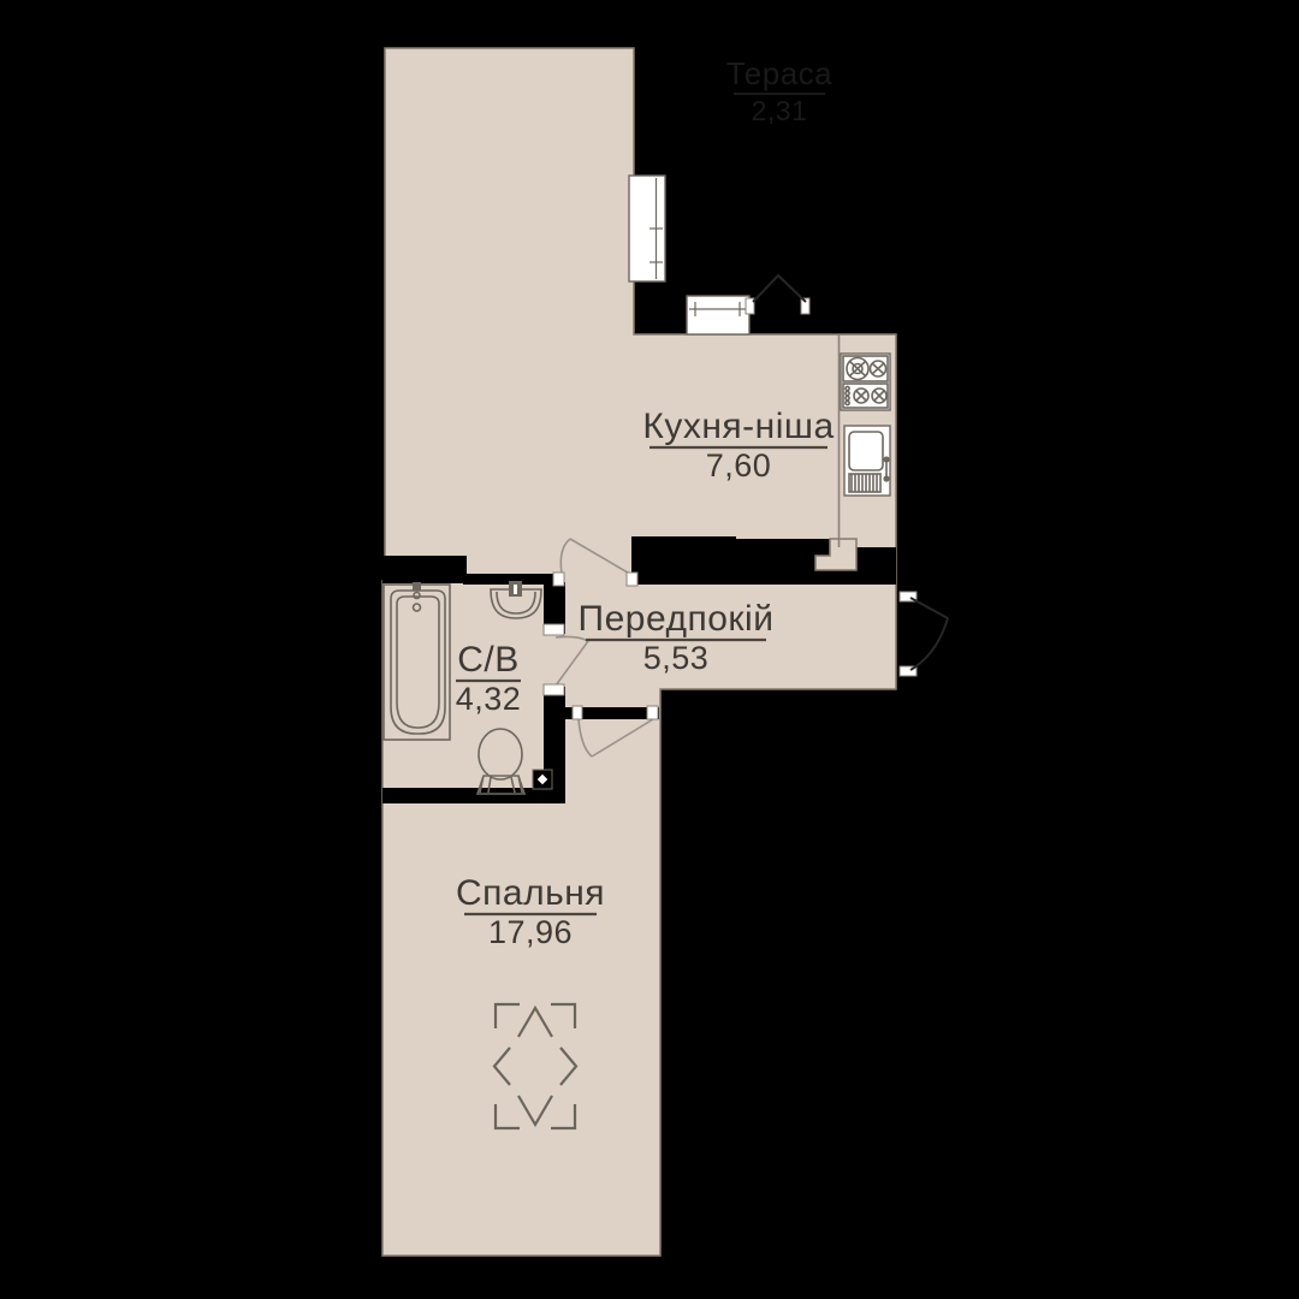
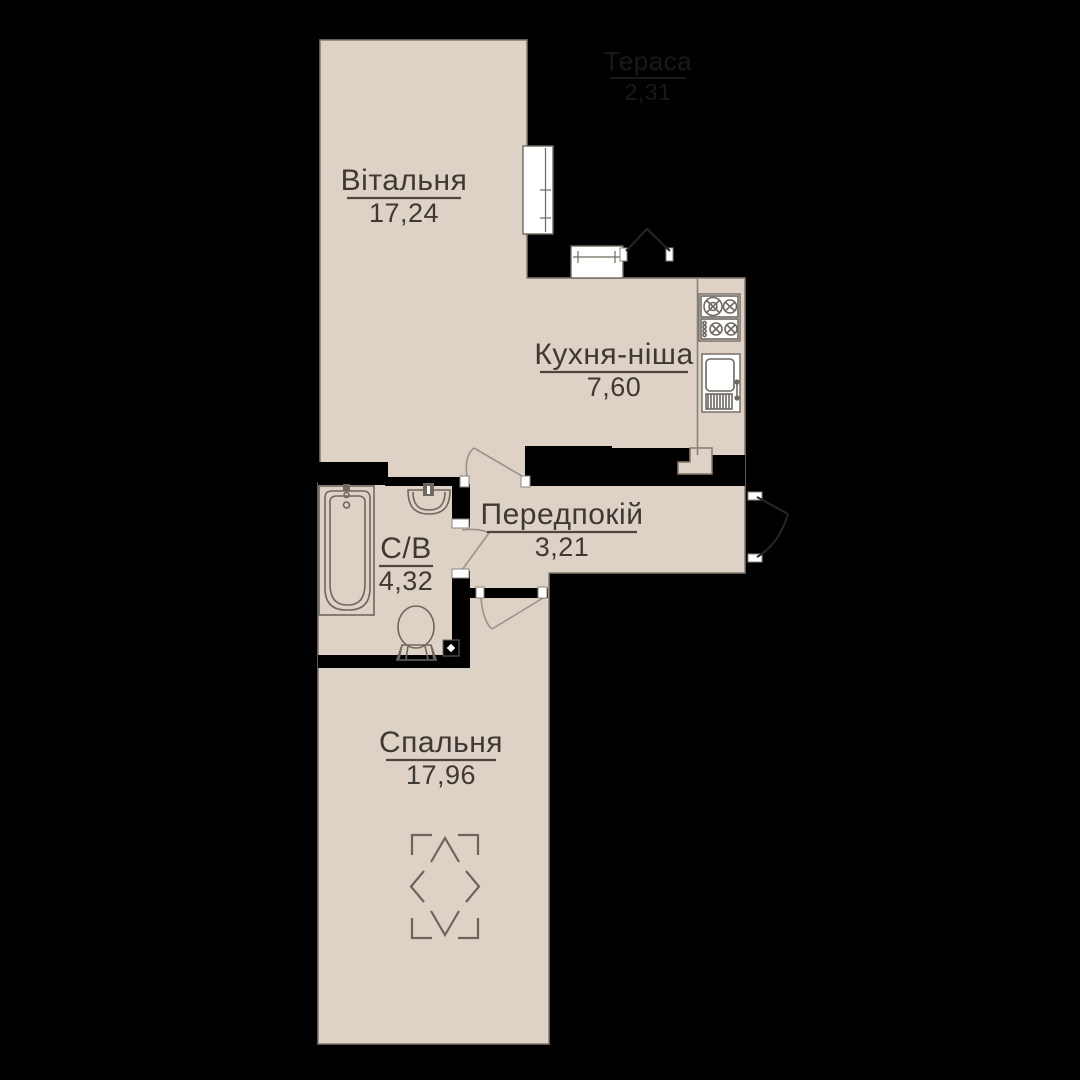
+ Вітальня
+ 17,24
  Кухня-ніша
  7,60
  Передпокій
- 5,53
+ 3,21
  С/В
  4,32
  Спальня
  17,96
  Тераса
  2,31
